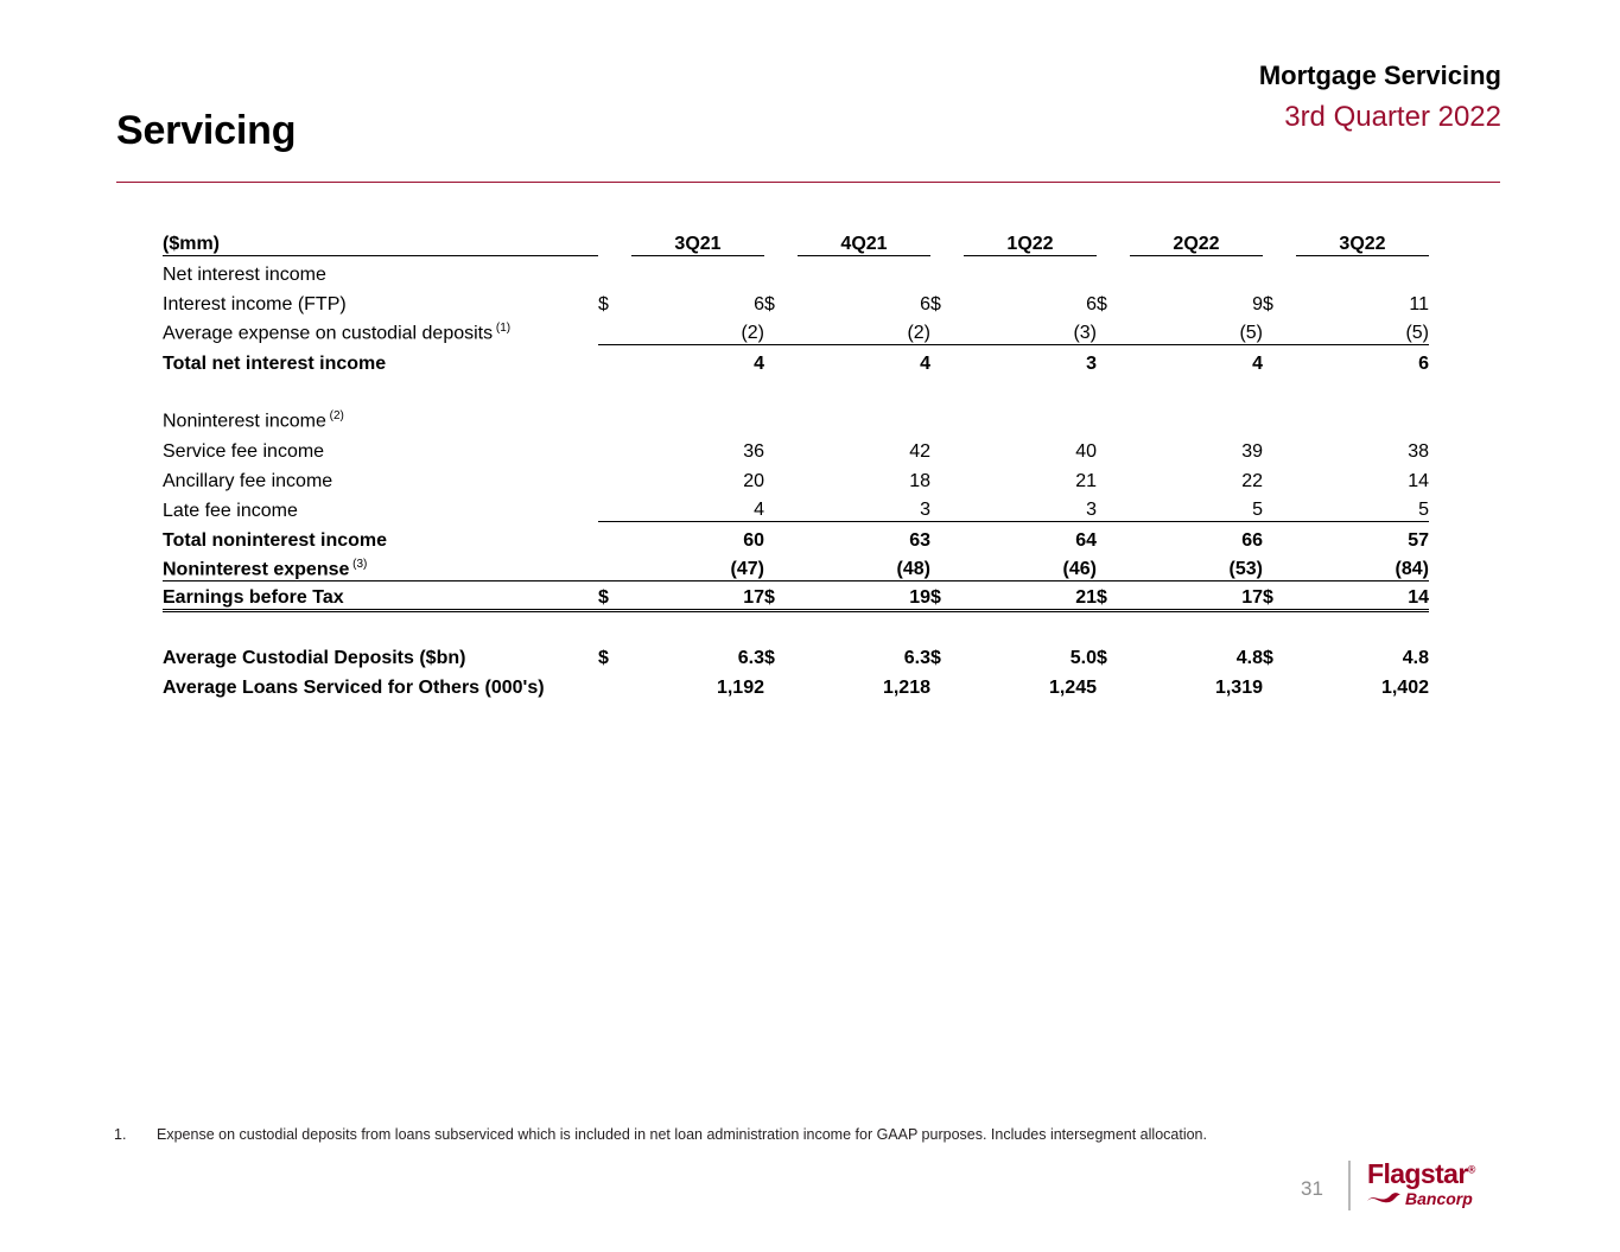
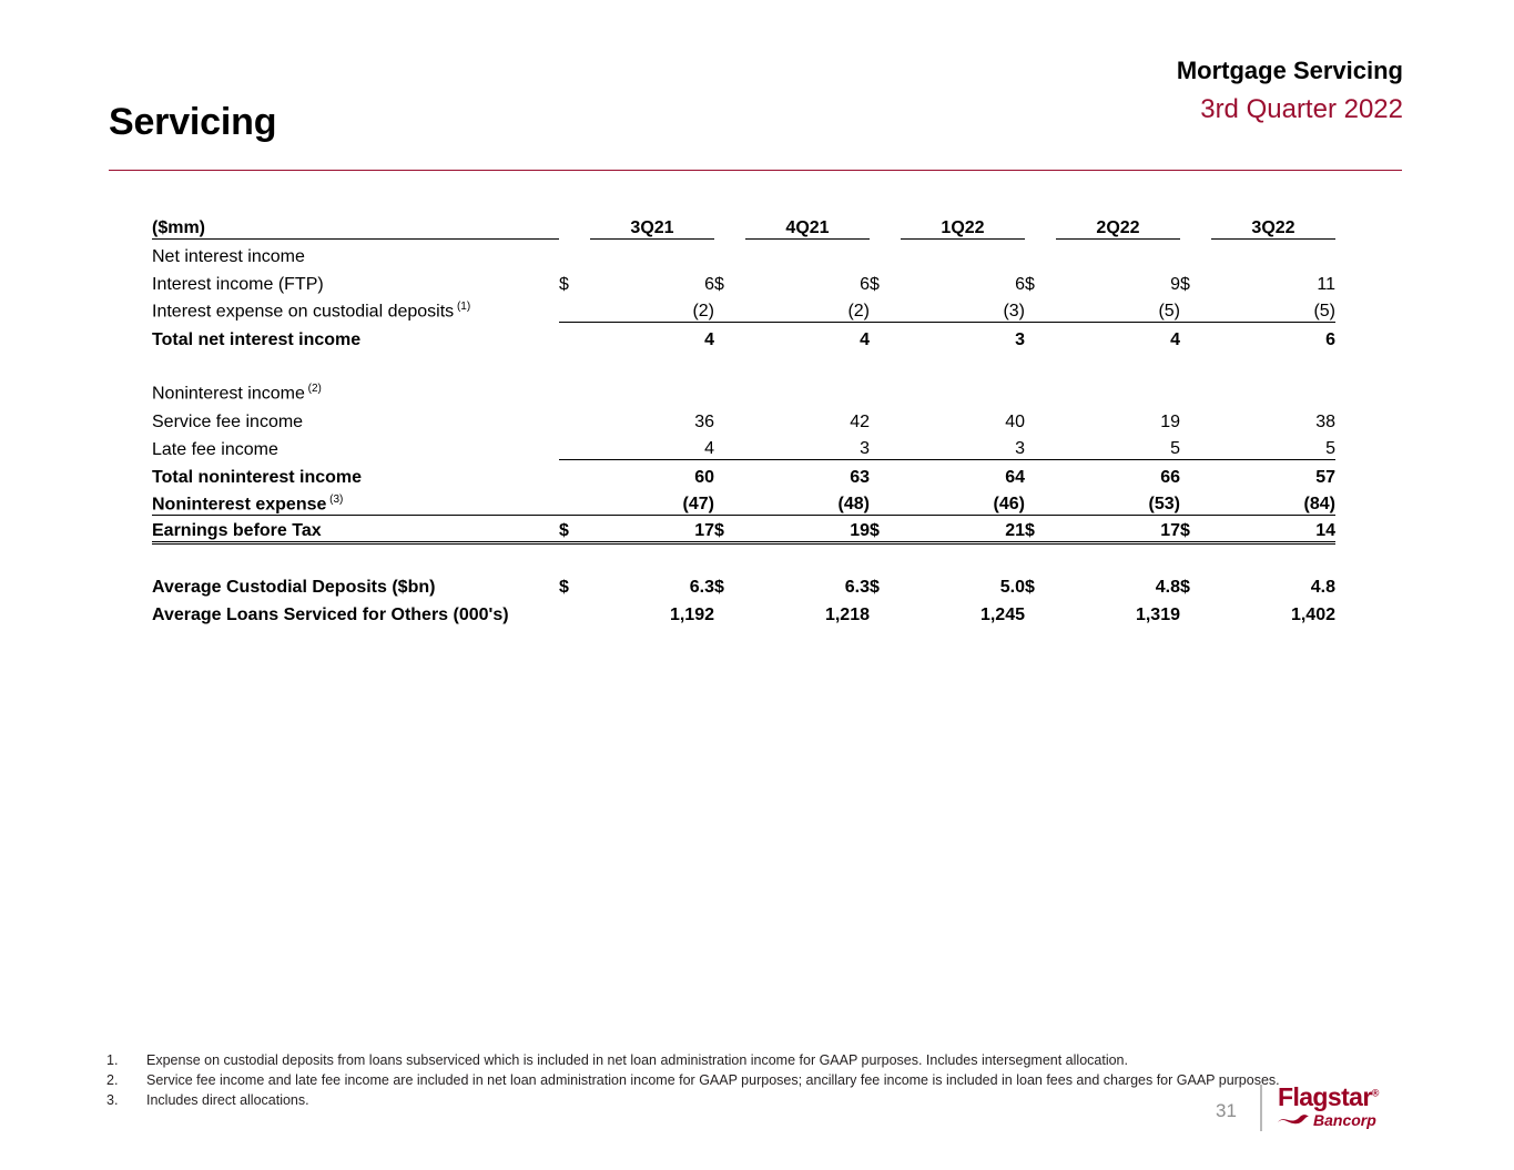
  Servicing
  Mortgage Servicing
  3rd Quarter 2022
  ($mm)		3Q21		4Q21		1Q22		2Q22		3Q22
  Net interest income
  Interest income (FTP)	$	6	$	6	$	6	$	9	$	11
- Average expense on custodial deposits (1)		(2)		(2)		(3)		(5)		(5)
+ Interest expense on custodial deposits (1)		(2)		(2)		(3)		(5)		(5)
  Total net interest income		4		4		3		4		6
  Noninterest income (2)
- Service fee income		36		42		40		39		38
+ Service fee income		36		42		40		19		38
- Ancillary fee income		20		18		21		22		14
  Late fee income		4		3		3		5		5
  Total noninterest income		60		63		64		66		57
  Noninterest expense (3)		(47)		(48)		(46)		(53)		(84)
  Earnings before Tax	$	17	$	19	$	21	$	17	$	14
  Average Custodial Deposits ($bn)	$	6.3	$	6.3	$	5.0	$	4.8	$	4.8
  Average Loans Serviced for Others (000's)		1,192		1,218		1,245		1,319		1,402
  1.
  Expense on custodial deposits from loans subserviced which is included in net loan administration income for GAAP purposes. Includes intersegment allocation.
+ 2.
+ Service fee income and late fee income are included in net loan administration income for GAAP purposes; ancillary fee income is included in loan fees and charges for GAAP purposes.
+ 3.
+ Includes direct allocations.
  31
  Flagstar®
  Bancorp
